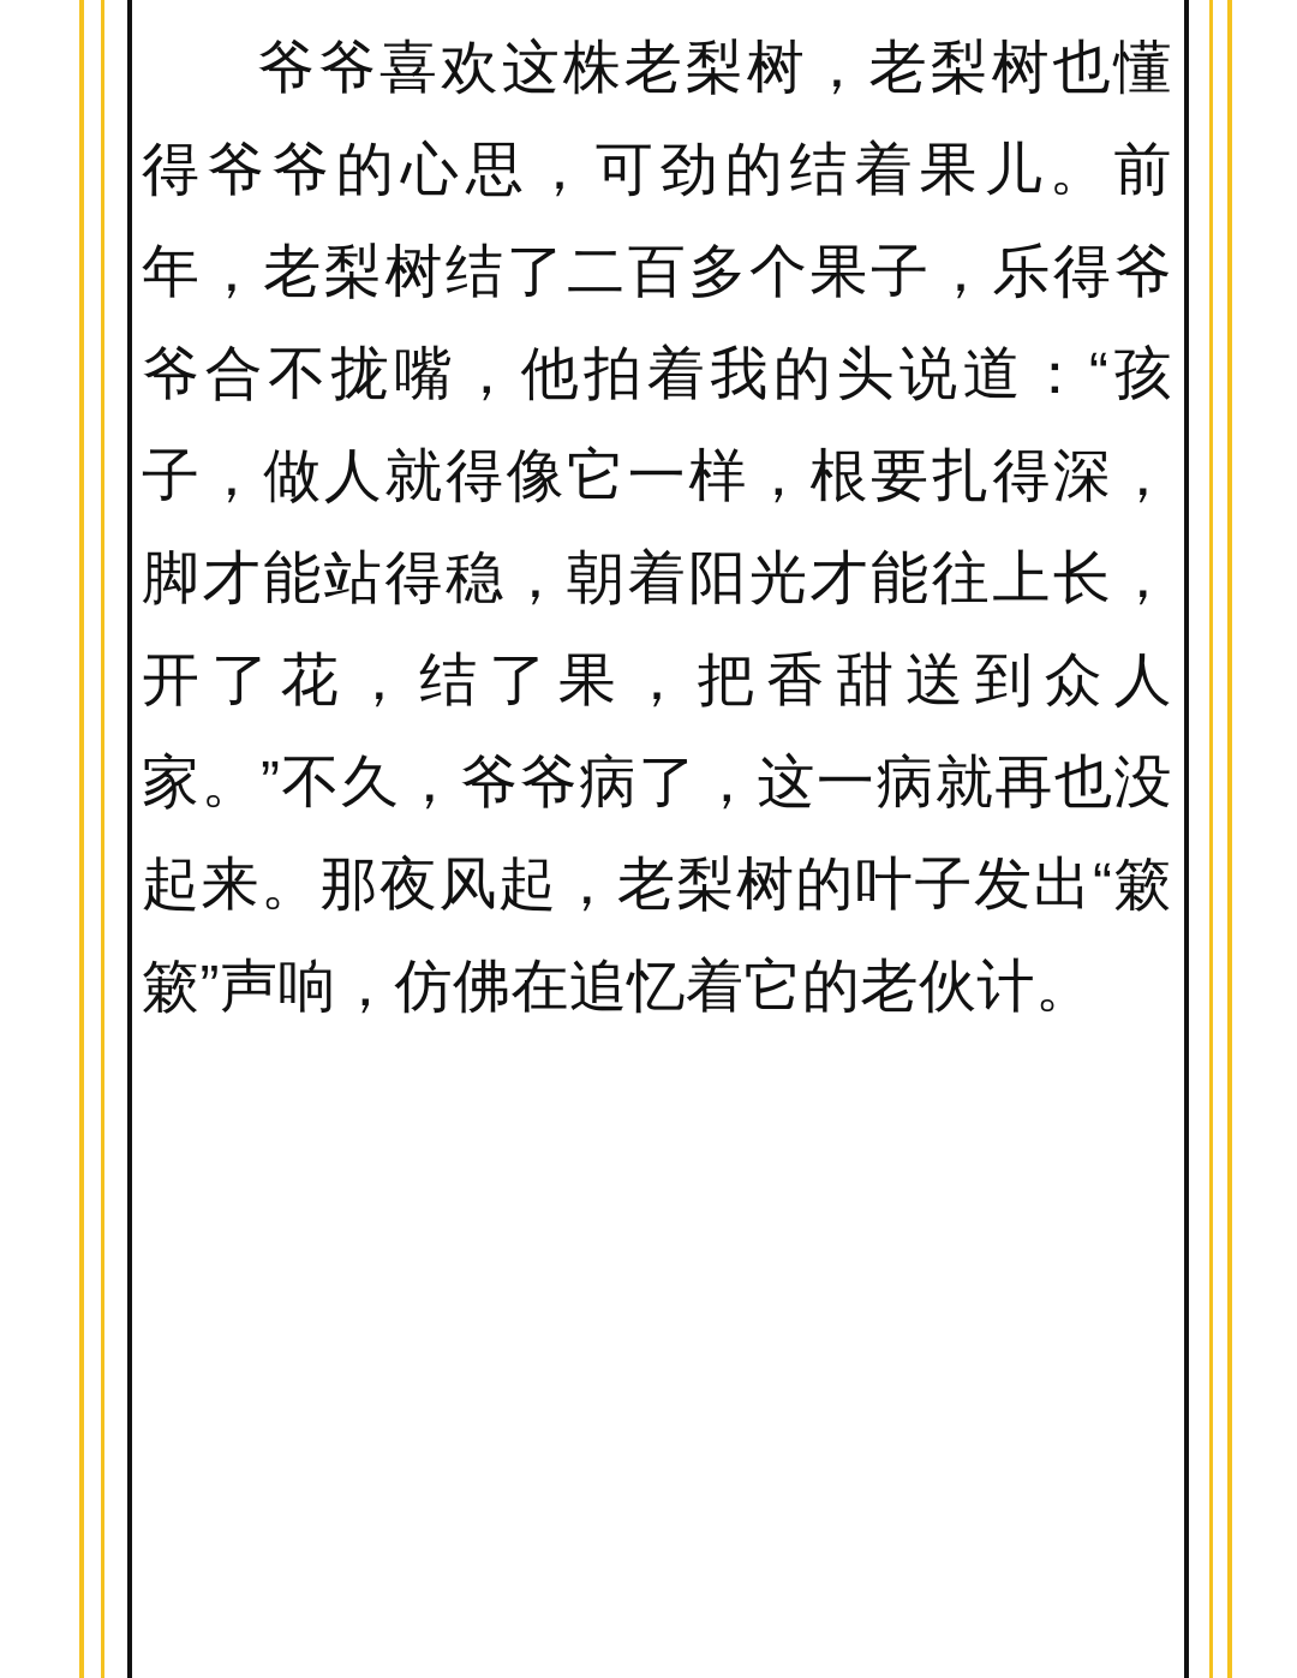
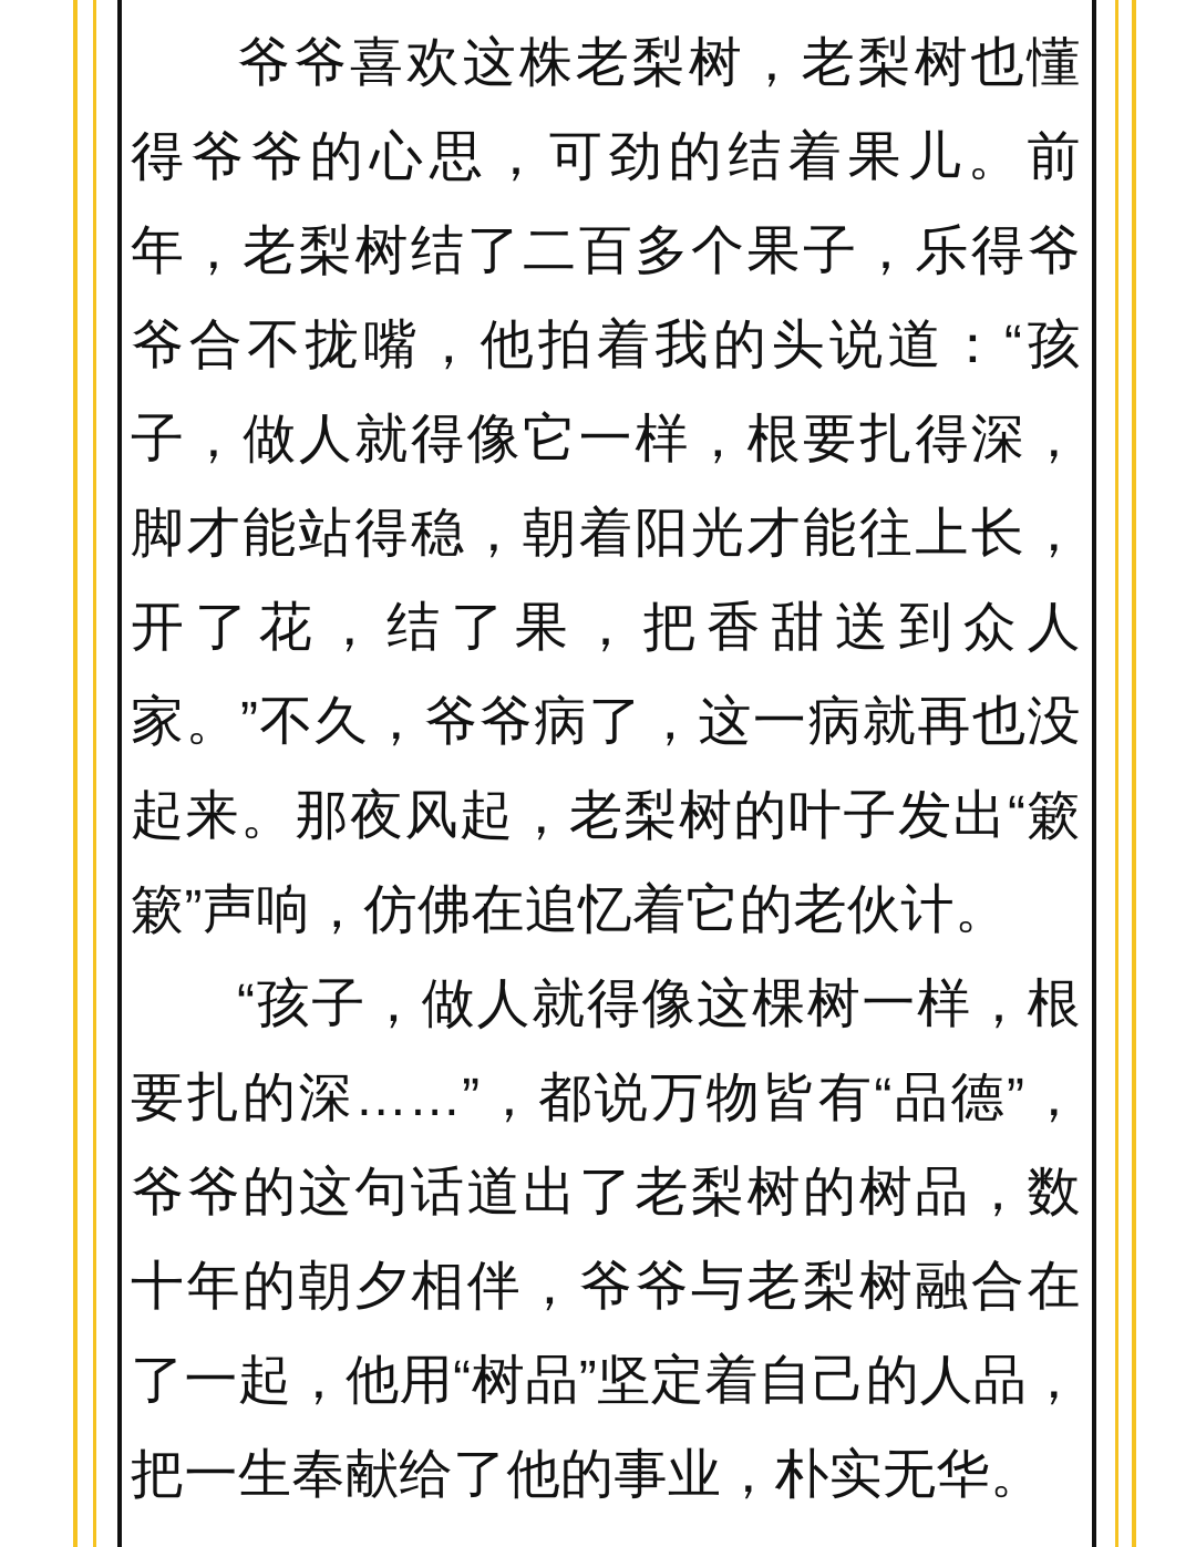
  爷爷喜欢这株老梨树，老梨树也懂得爷爷的心思，可劲的结着果儿。前年，老梨树结了二百多个果子，乐得爷爷合不拢嘴，他拍着我的头说道：“孩子，做人就得像它一样，根要扎得深，脚才能站得稳，朝着阳光才能往上长，开了花，结了果，把香甜送到众人家。”不久，爷爷病了，这一病就再也没起来。那夜风起，老梨树的叶子发出“簌簌”声响，仿佛在追忆着它的老伙计。
+ “孩子，做人就得像这棵树一样，根要扎的深……”，都说万物皆有“品德”，爷爷的这句话道出了老梨树的树品，数十年的朝夕相伴，爷爷与老梨树融合在了一起，他用“树品”坚定着自己的人品，把一生奉献给了他的事业，朴实无华。
